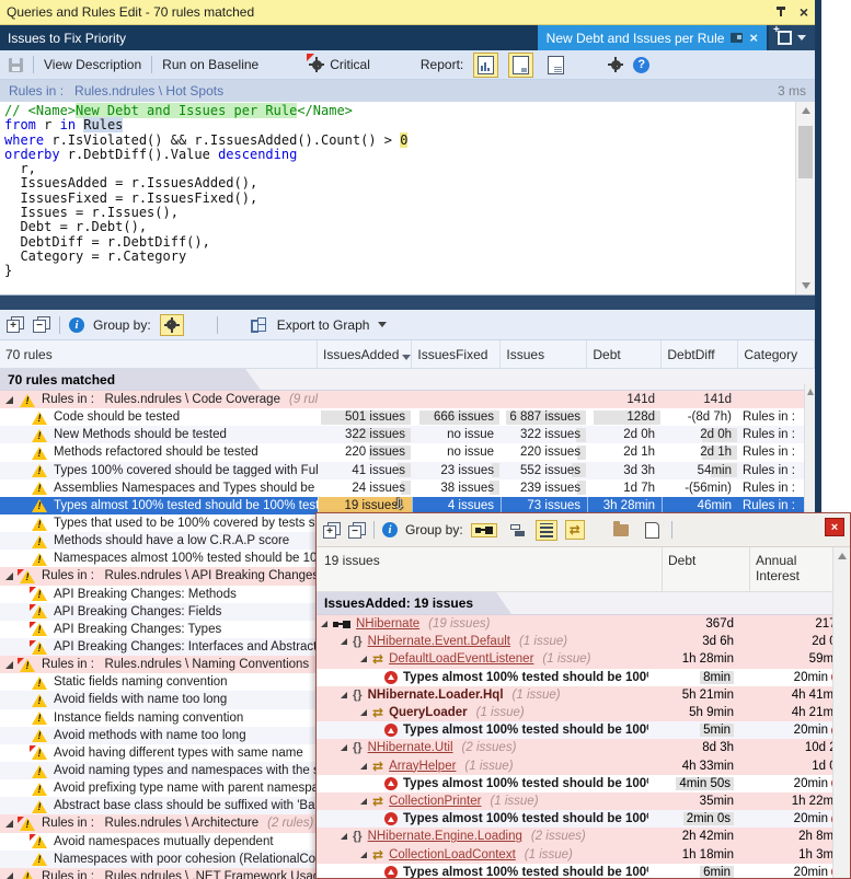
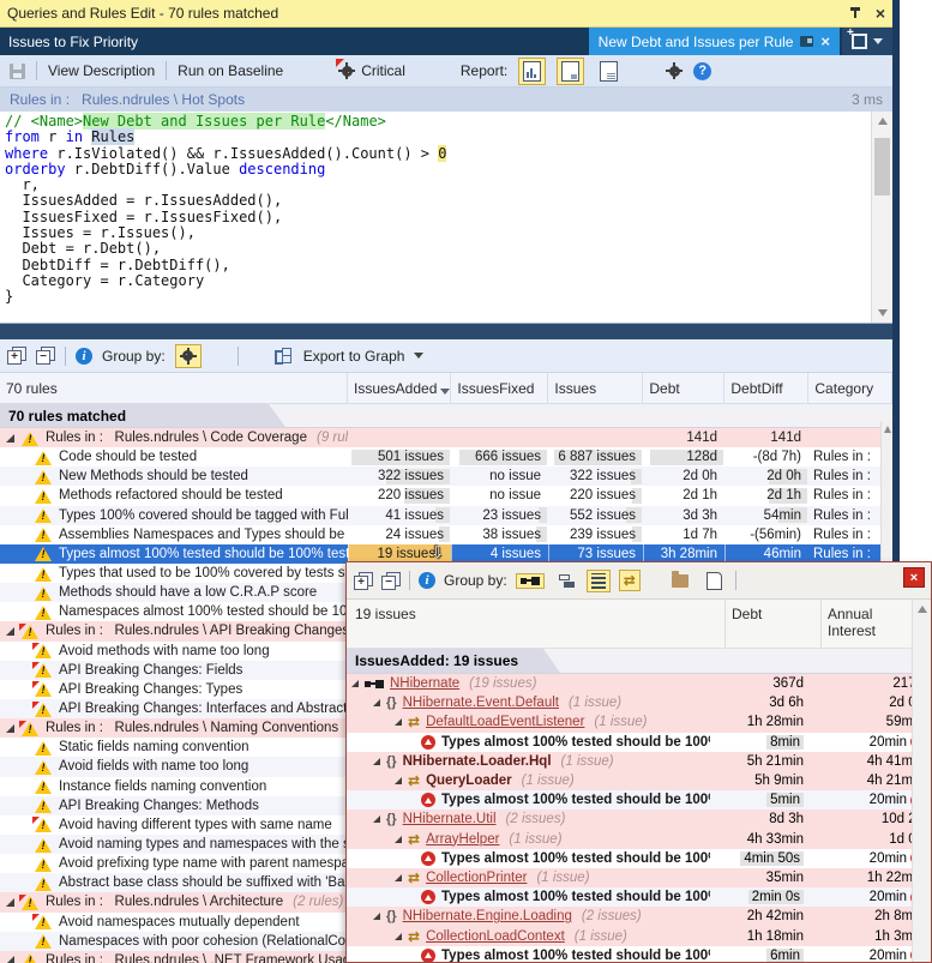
  Queries and Rules Edit - 70 rules matched
  ×
  Issues to Fix Priority
  New Debt and Issues per Rule
  ×
  View Description
  Run on Baseline
  Critical
  Report:
  ?
  Rules in : Rules.ndrules \ Hot Spots
  3 ms
  // <Name>New Debt and Issues per Rule</Name>
  from r in Rules
  where r.IsViolated() && r.IssuesAdded().Count() > 0
  orderby r.DebtDiff().Value descending
  r,
  IssuesAdded = r.IssuesAdded(),
  IssuesFixed = r.IssuesFixed(),
  Issues = r.Issues(),
  Debt = r.Debt(),
  DebtDiff = r.DebtDiff(),
  Category = r.Category
  }
  +
  −
  i
  Group by:
  Export to Graph
  70 rules
  IssuesAdded
  IssuesFixed
  Issues
  Debt
  DebtDiff
  Category
  70 rules matched
  !
  Rules in : Rules.ndrules \ Code Coverage
  141d
  141d
  !
  Code should be tested
  501 issues
  666 issues
  6 887 issues
  128d
  -(8d 7h)
  Rules in :
  !
  New Methods should be tested
  322 issues
  no issue
  322 issues
  2d 0h
  2d 0h
  Rules in :
  !
  Methods refactored should be tested
  220 issues
  no issue
  220 issues
  2d 1h
  2d 1h
  Rules in :
  !
  Types 100% covered should be tagged with Ful
  41 issues
  23 issues
  552 issues
  3d 3h
  54min
  Rules in :
  !
  Assemblies Namespaces and Types should be
  24 issues
  38 issues
  239 issues
  1d 7h
  -(56min)
  Rules in :
  !
  Types almost 100% tested should be 100% tes
  19 issues
  ⇩
  4 issues
  73 issues
  3h 28min
  46min
  Rules in :
  !
  Types that used to be 100% covered by tests s
  !
  Methods should have a low C.R.A.P score
  !
  Namespaces almost 100% tested should be 10
  !
  Rules in : Rules.ndrules \ API Breaking Change
  !
- API Breaking Changes: Methods
+ Avoid methods with name too long
  !
  API Breaking Changes: Fields
  !
  API Breaking Changes: Types
  !
  API Breaking Changes: Interfaces and Abstrac
  !
  Rules in : Rules.ndrules \ Naming Conventions
  !
  Static fields naming convention
  !
  Avoid fields with name too long
  !
  Instance fields naming convention
  !
- Avoid methods with name too long
+ API Breaking Changes: Methods
  !
  Avoid having different types with same name
  !
  Avoid naming types and namespaces with the
  !
  Avoid prefixing type name with parent namesp
  !
  Abstract base class should be suffixed with 'Ba
  !
  Rules in : Rules.ndrules \ Architecture
  (2 rules)
  !
  Avoid namespaces mutually dependent
  !
  Namespaces with poor cohesion (RelationalCo
  !
  Rules in : Rules.ndrules \ .NET Framework Usa
  +
  −
  i
  Group by:
  ⇄
  ×
  19 issues
  Debt
  Annual
  Interest
  IssuesAdded: 19 issues
  NHibernate
  (19 issues)
  367d
  {}
  NHibernate.Event.Default
  (1 issue)
  3d 6h
  ⇄
  DefaultLoadEventListener
  (1 issue)
  1h 28min
  Types almost 100% tested should be 100
  8min
  20min
  {}
  NHibernate.Loader.Hql
  (1 issue)
  5h 21min
  4h 41m
  ⇄
  QueryLoader
  (1 issue)
  5h 9min
  4h 21m
  Types almost 100% tested should be 100
  5min
  20min
  {}
  NHibernate.Util
  (2 issues)
  8d 3h
  ⇄
  ArrayHelper
  (1 issue)
  4h 33min
  Types almost 100% tested should be 100
  4min 50s
  20min
  ⇄
  CollectionPrinter
  (1 issue)
  35min
  1h 22m
  Types almost 100% tested should be 100
  2min 0s
  20min
  {}
  NHibernate.Engine.Loading
  (2 issues)
  2h 42min
  ⇄
  CollectionLoadContext
  (1 issue)
  1h 18min
  Types almost 100% tested should be 100
  6min
  20min
